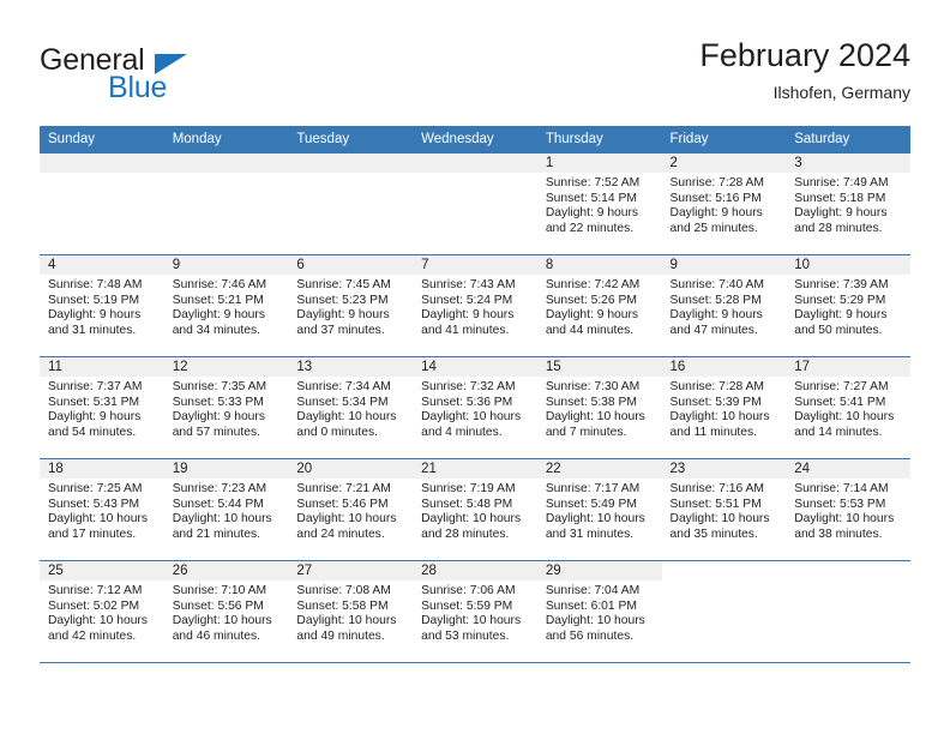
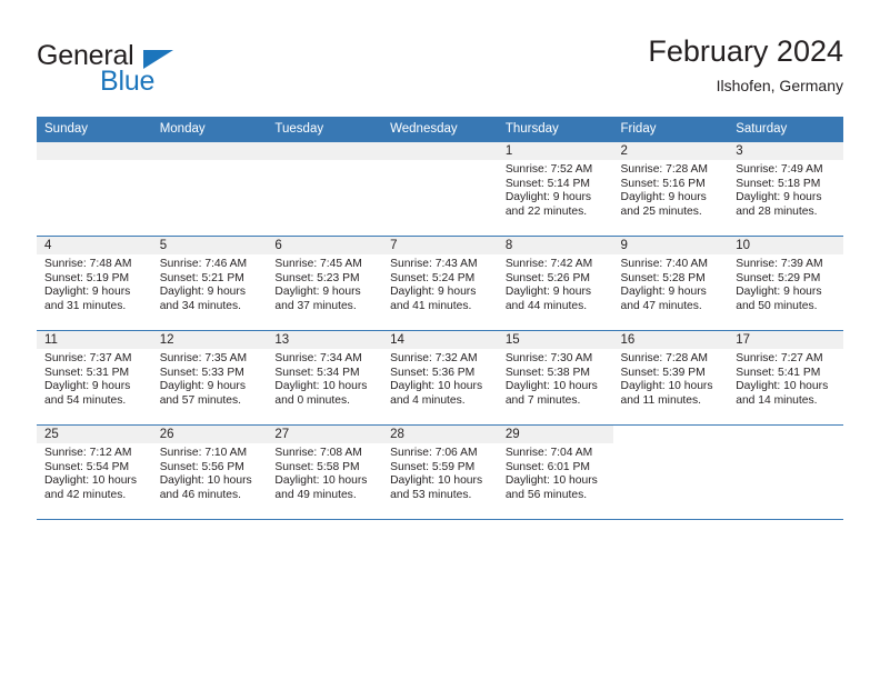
  General
  Blue
  February 2024
  Ilshofen, Germany
  Sunday	Monday	Tuesday	Wednesday	Thursday	Friday	Saturday
  				1Sunrise: 7:52 AMSunset: 5:14 PMDaylight: 9 hoursand 22 minutes.	2Sunrise: 7:28 AMSunset: 5:16 PMDaylight: 9 hoursand 25 minutes.	3Sunrise: 7:49 AMSunset: 5:18 PMDaylight: 9 hoursand 28 minutes.
- 4Sunrise: 7:48 AMSunset: 5:19 PMDaylight: 9 hoursand 31 minutes.	9Sunrise: 7:46 AMSunset: 5:21 PMDaylight: 9 hoursand 34 minutes.	6Sunrise: 7:45 AMSunset: 5:23 PMDaylight: 9 hoursand 37 minutes.	7Sunrise: 7:43 AMSunset: 5:24 PMDaylight: 9 hoursand 41 minutes.	8Sunrise: 7:42 AMSunset: 5:26 PMDaylight: 9 hoursand 44 minutes.	9Sunrise: 7:40 AMSunset: 5:28 PMDaylight: 9 hoursand 47 minutes.	10Sunrise: 7:39 AMSunset: 5:29 PMDaylight: 9 hoursand 50 minutes.
+ 4Sunrise: 7:48 AMSunset: 5:19 PMDaylight: 9 hoursand 31 minutes.	5Sunrise: 7:46 AMSunset: 5:21 PMDaylight: 9 hoursand 34 minutes.	6Sunrise: 7:45 AMSunset: 5:23 PMDaylight: 9 hoursand 37 minutes.	7Sunrise: 7:43 AMSunset: 5:24 PMDaylight: 9 hoursand 41 minutes.	8Sunrise: 7:42 AMSunset: 5:26 PMDaylight: 9 hoursand 44 minutes.	9Sunrise: 7:40 AMSunset: 5:28 PMDaylight: 9 hoursand 47 minutes.	10Sunrise: 7:39 AMSunset: 5:29 PMDaylight: 9 hoursand 50 minutes.
  11Sunrise: 7:37 AMSunset: 5:31 PMDaylight: 9 hoursand 54 minutes.	12Sunrise: 7:35 AMSunset: 5:33 PMDaylight: 9 hoursand 57 minutes.	13Sunrise: 7:34 AMSunset: 5:34 PMDaylight: 10 hoursand 0 minutes.	14Sunrise: 7:32 AMSunset: 5:36 PMDaylight: 10 hoursand 4 minutes.	15Sunrise: 7:30 AMSunset: 5:38 PMDaylight: 10 hoursand 7 minutes.	16Sunrise: 7:28 AMSunset: 5:39 PMDaylight: 10 hoursand 11 minutes.	17Sunrise: 7:27 AMSunset: 5:41 PMDaylight: 10 hoursand 14 minutes.
- 18Sunrise: 7:25 AMSunset: 5:43 PMDaylight: 10 hoursand 17 minutes.	19Sunrise: 7:23 AMSunset: 5:44 PMDaylight: 10 hoursand 21 minutes.	20Sunrise: 7:21 AMSunset: 5:46 PMDaylight: 10 hoursand 24 minutes.	21Sunrise: 7:19 AMSunset: 5:48 PMDaylight: 10 hoursand 28 minutes.	22Sunrise: 7:17 AMSunset: 5:49 PMDaylight: 10 hoursand 31 minutes.	23Sunrise: 7:16 AMSunset: 5:51 PMDaylight: 10 hoursand 35 minutes.	24Sunrise: 7:14 AMSunset: 5:53 PMDaylight: 10 hoursand 38 minutes.
- 25Sunrise: 7:12 AMSunset: 5:02 PMDaylight: 10 hoursand 42 minutes.	26Sunrise: 7:10 AMSunset: 5:56 PMDaylight: 10 hoursand 46 minutes.	27Sunrise: 7:08 AMSunset: 5:58 PMDaylight: 10 hoursand 49 minutes.	28Sunrise: 7:06 AMSunset: 5:59 PMDaylight: 10 hoursand 53 minutes.	29Sunrise: 7:04 AMSunset: 6:01 PMDaylight: 10 hoursand 56 minutes.
+ 25Sunrise: 7:12 AMSunset: 5:54 PMDaylight: 10 hoursand 42 minutes.	26Sunrise: 7:10 AMSunset: 5:56 PMDaylight: 10 hoursand 46 minutes.	27Sunrise: 7:08 AMSunset: 5:58 PMDaylight: 10 hoursand 49 minutes.	28Sunrise: 7:06 AMSunset: 5:59 PMDaylight: 10 hoursand 53 minutes.	29Sunrise: 7:04 AMSunset: 6:01 PMDaylight: 10 hoursand 56 minutes.
